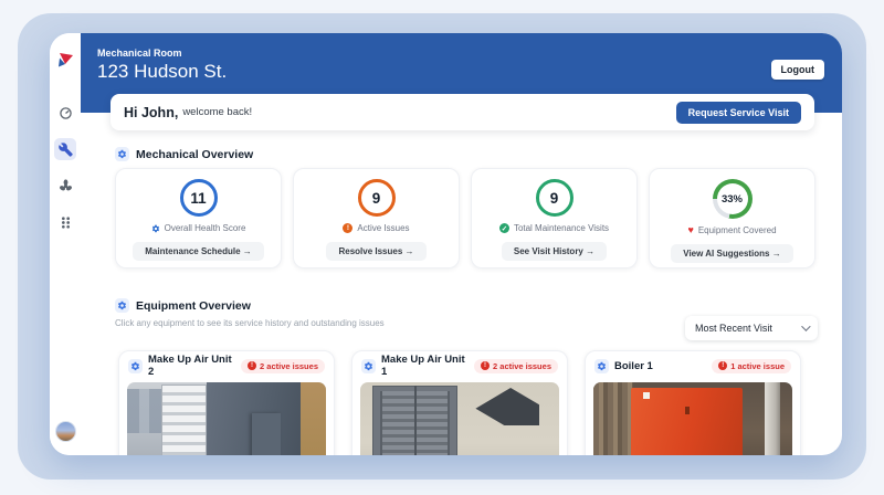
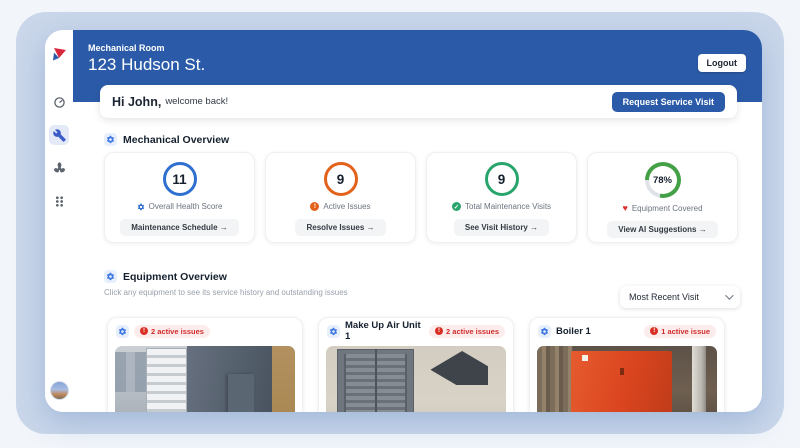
  Mechanical Room
  123 Hudson St.
  Logout
  Hi John,
  welcome back!
  Request Service Visit
  Mechanical Overview
  11
  Overall Health Score
  Maintenance Schedule →
  9
  Active Issues
  Resolve Issues →
  9
  Total Maintenance Visits
  See Visit History →
- 33%
+ 78%
  ♥
  Equipment Covered
  View AI Suggestions →
  Equipment Overview
  Click any equipment to see its service history and outstanding issues
  Most Recent Visit
- Make Up Air Unit 2
  2 active issues
  Make Up Air Unit 1
  2 active issues
  Boiler 1
  1 active issue
